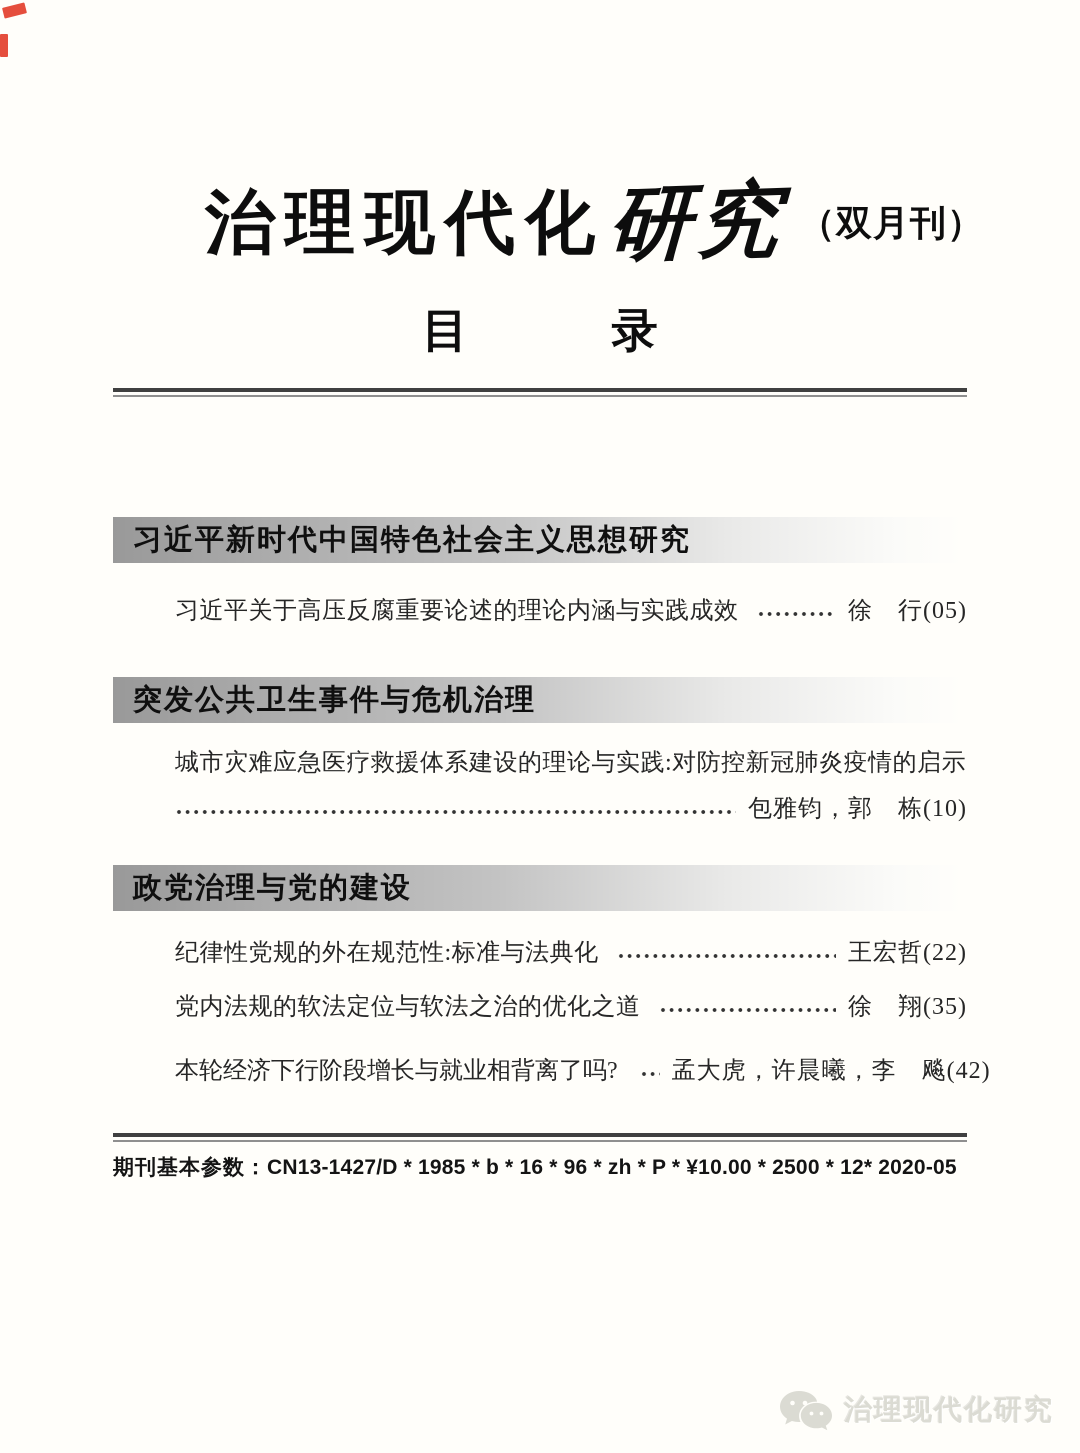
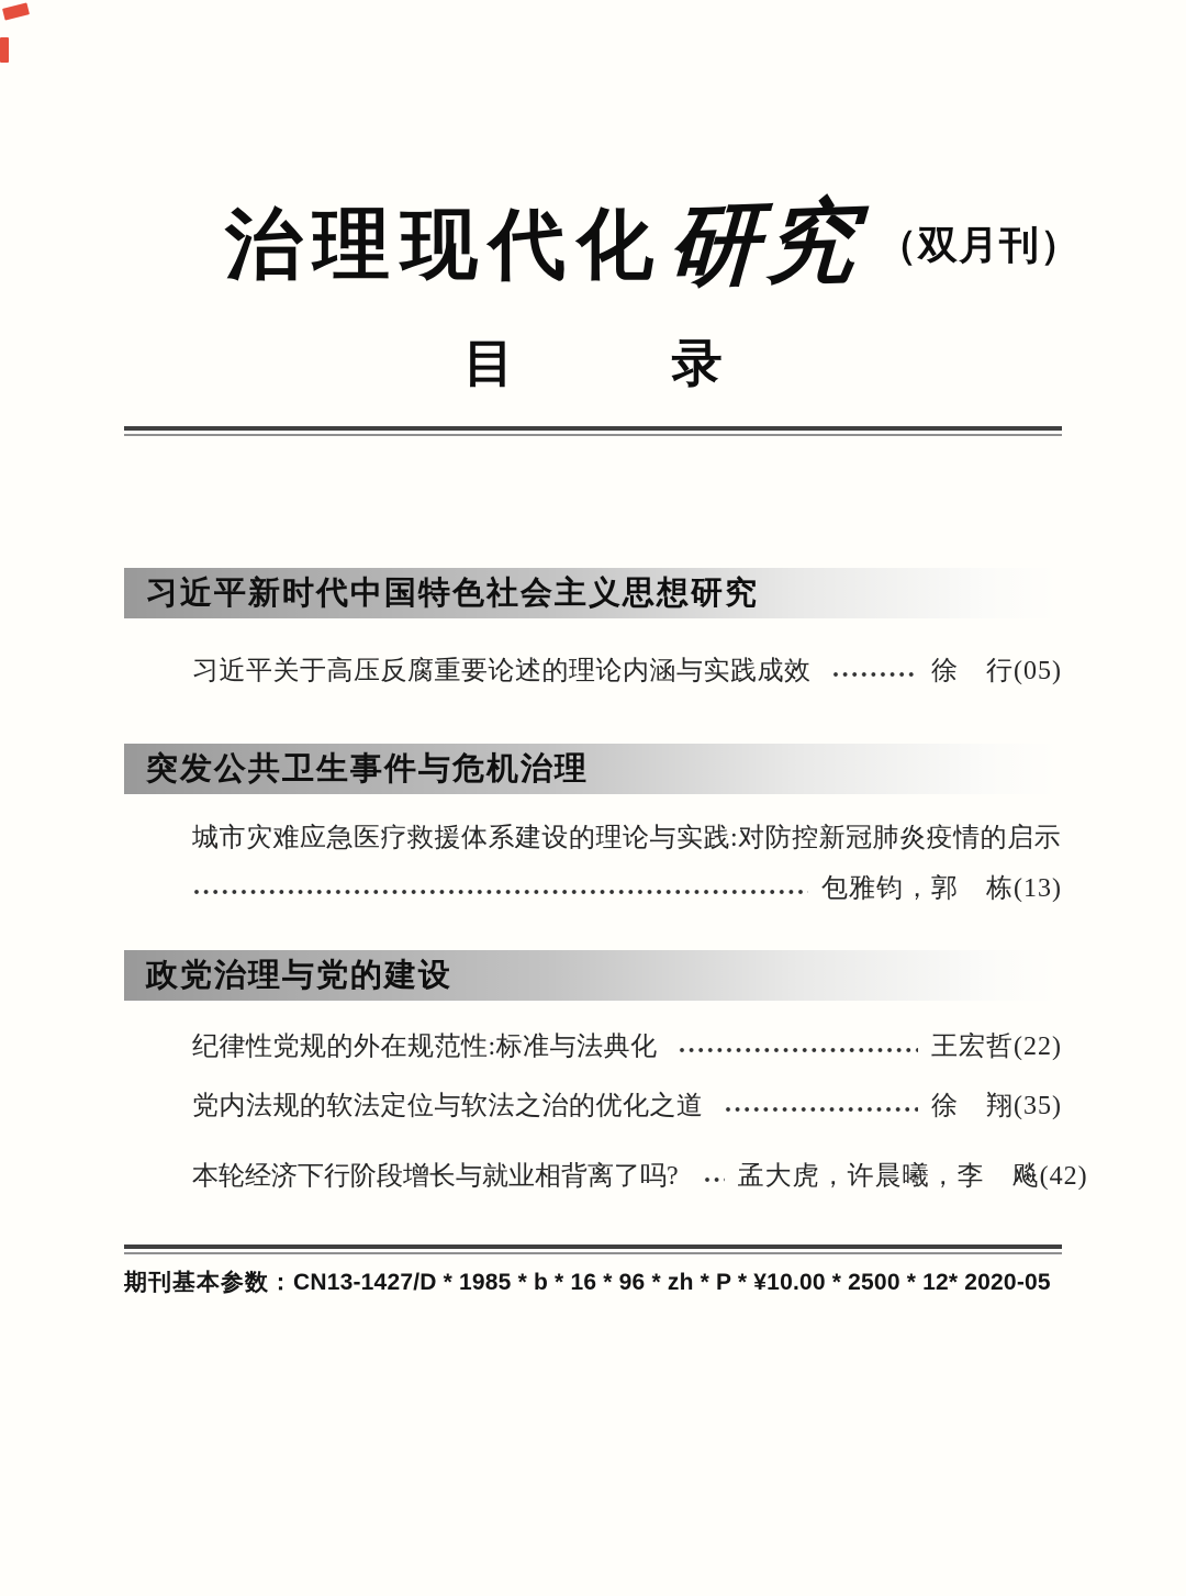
  治理现代化
  （双月刊）
  目 录
  习近平新时代中国特色社会主义思想研究
  习近平关于高压反腐重要论述的理论内涵与实践成效
  徐 行(05)
  突发公共卫生事件与危机治理
  城市灾难应急医疗救援体系建设的理论与实践:对防控新冠肺炎疫情的启示
- 包雅钧，郭 栋(10)
+ 包雅钧，郭 栋(13)
  政党治理与党的建设
  纪律性党规的外在规范性:标准与法典化
  王宏哲(22)
  党内法规的软法定位与软法之治的优化之道
  徐 翔(35)
  本轮经济下行阶段增长与就业相背离了吗?
  孟大虎，许晨曦，李 飚(42)
  期刊基本参数：CN13-1427/D * 1985 * b * 16 * 96 * zh * P * ¥10.00 * 2500 * 12* 2020-05
- 治理现代化研究
